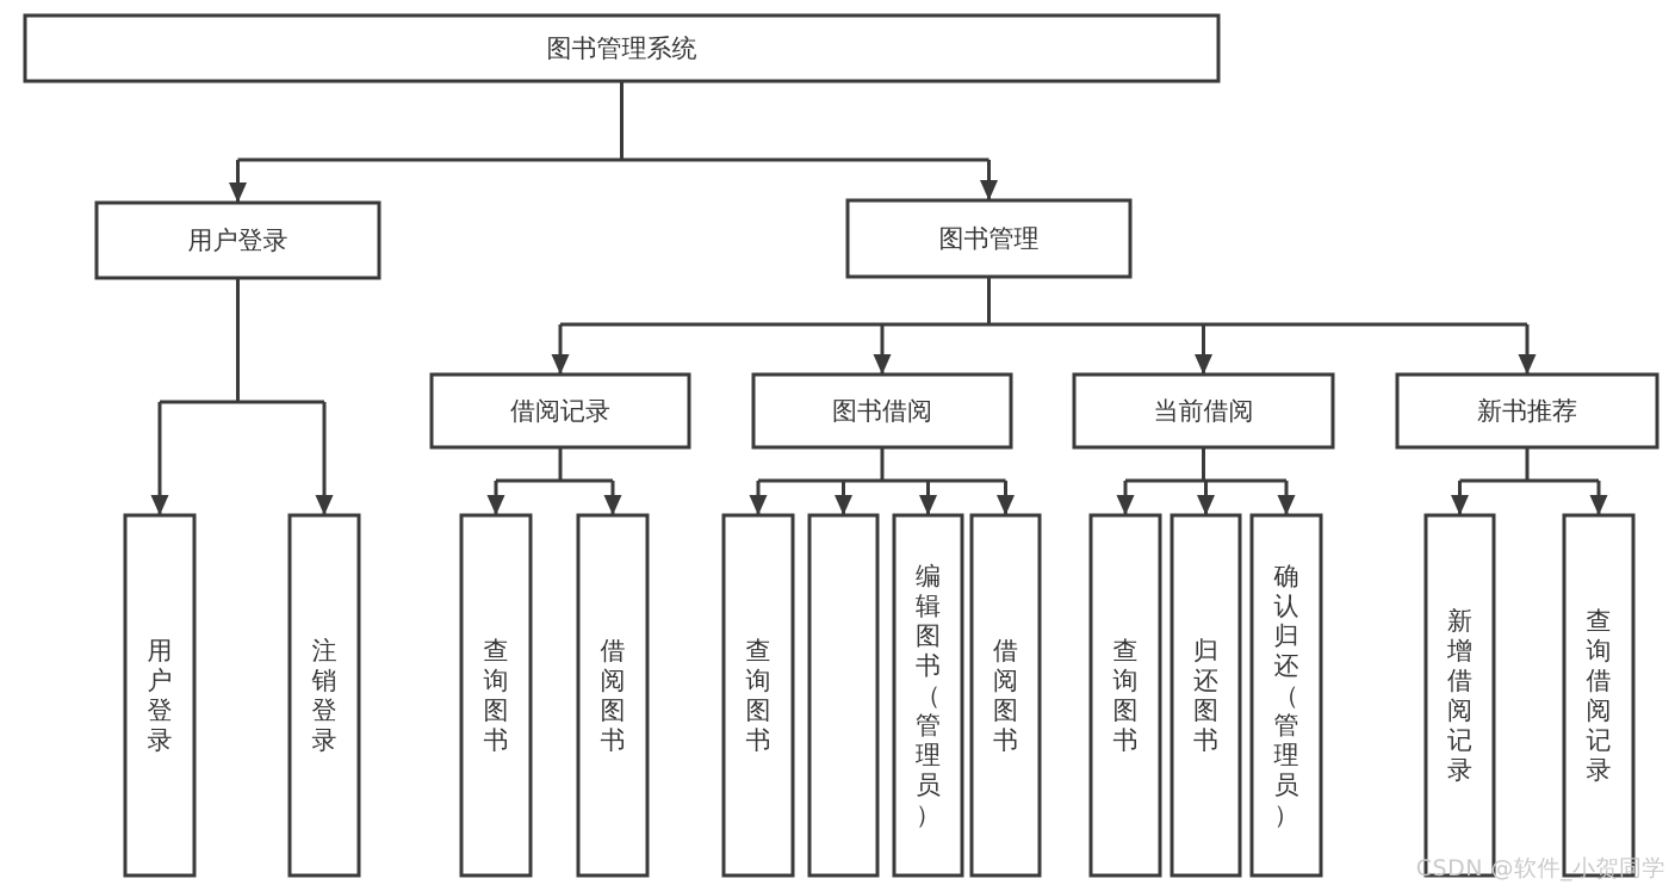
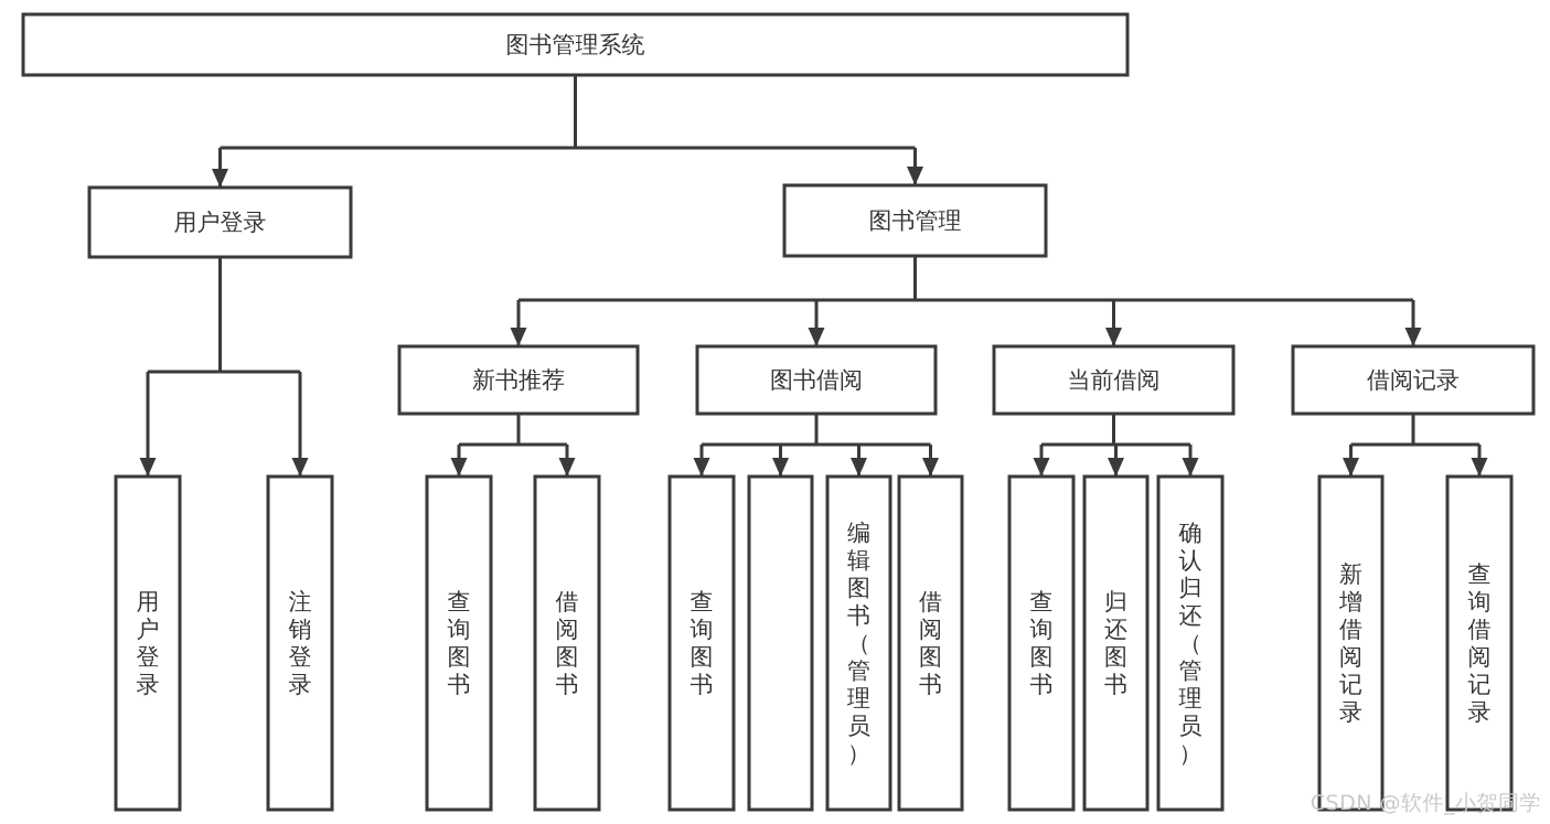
  图书管理系统
  用户登录
  图书管理
- 借阅记录
+ 新书推荐
  图书借阅
  当前借阅
- 新书推荐
+ 借阅记录
  用户登录
  注销登录
  查询图书
  借阅图书
  查询图书
  编辑图书（管理员）
  借阅图书
  查询图书
  归还图书
  确认归还（管理员）
  新增借阅记录
  查询借阅记录
  CSDN @软件_小贺同学
